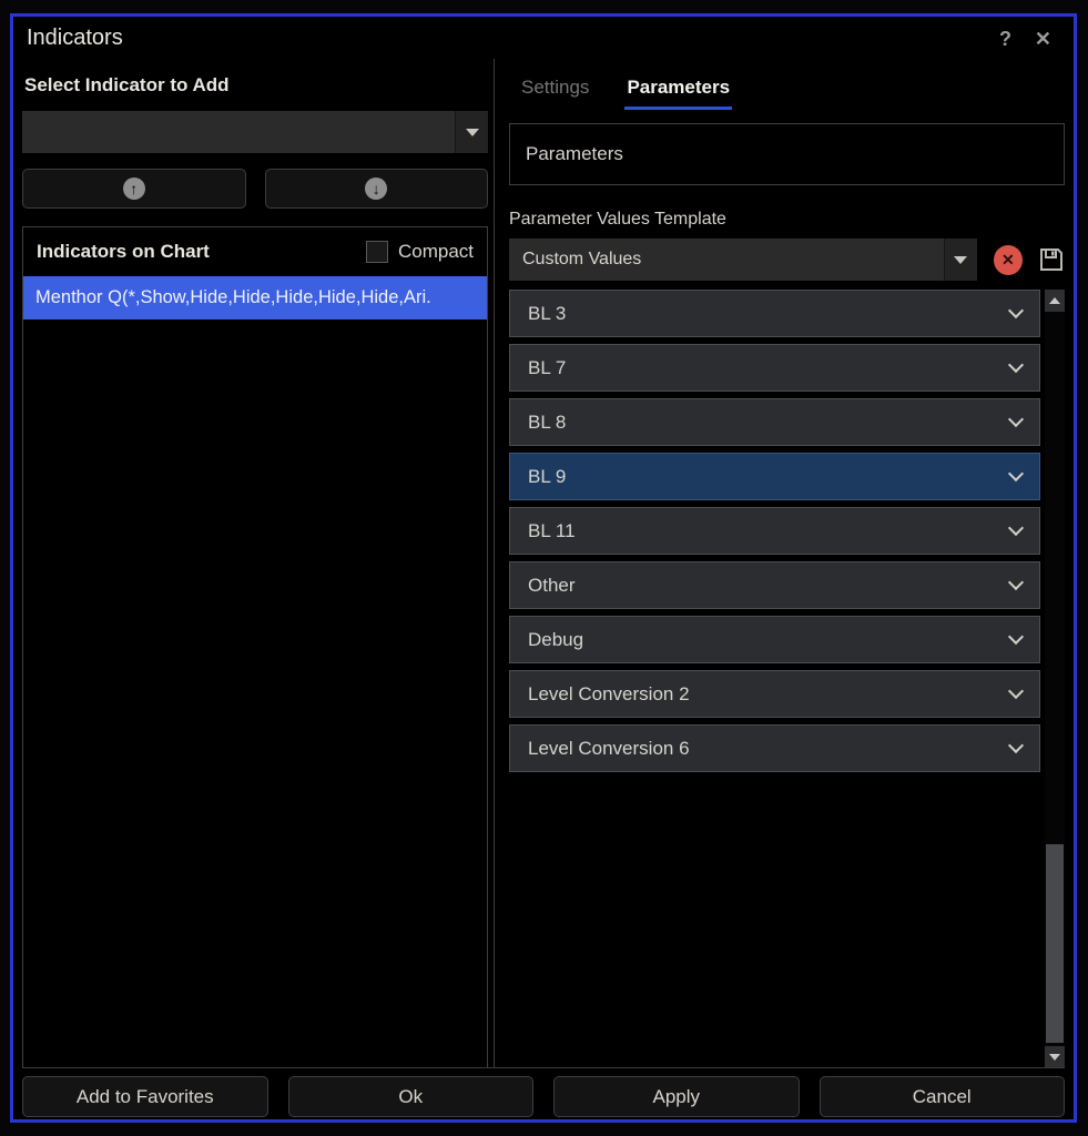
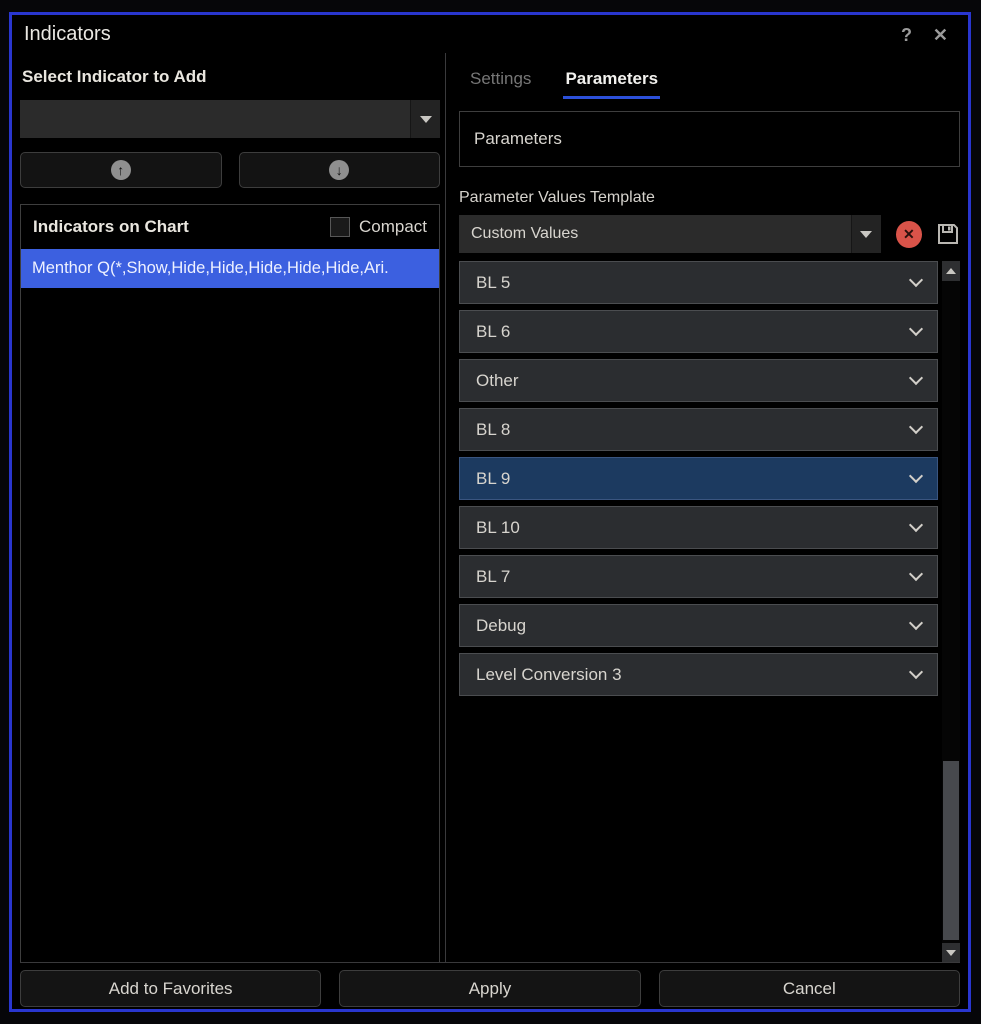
  Indicators
  ?
  ✕
  Select Indicator to Add
  ↑
  ↓
  Indicators on Chart
  Compact
  Menthor Q(*,Show,Hide,Hide,Hide,Hide,Hide,Ari.
  Settings
  Parameters
  Parameters
  Parameter Values Template
  Custom Values
  ✕
+ BL 5
- BL 3
+ BL 6
- BL 7
+ Other
  BL 8
  BL 9
- BL 11
+ BL 10
- Other
+ BL 7
  Debug
- Level Conversion 2
- Level Conversion 6
+ Level Conversion 3
  Add to Favorites
- Ok
  Apply
  Cancel
